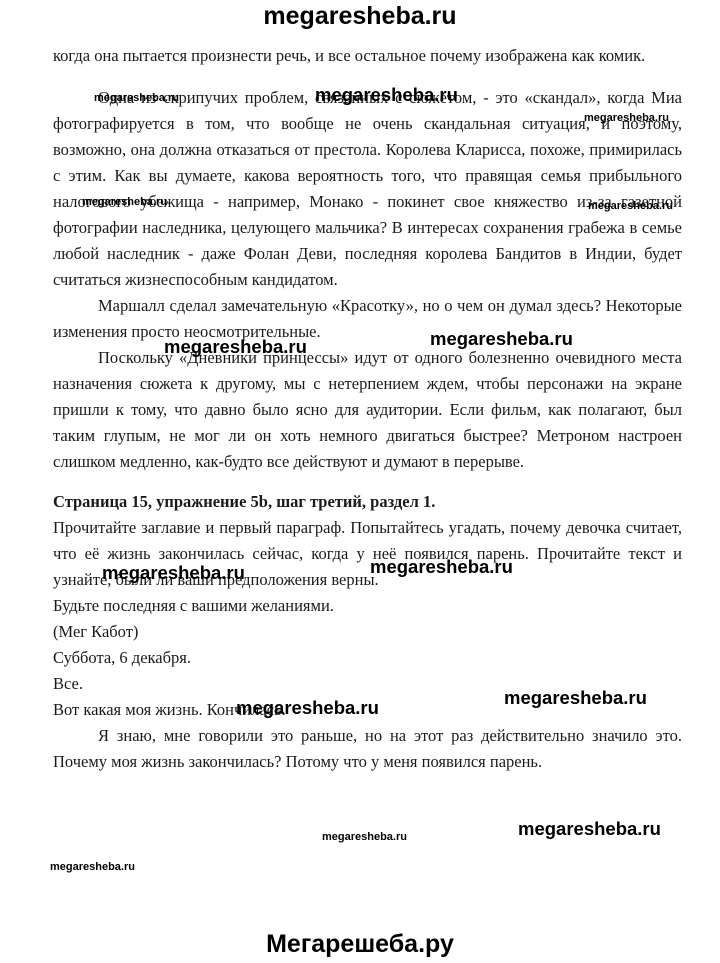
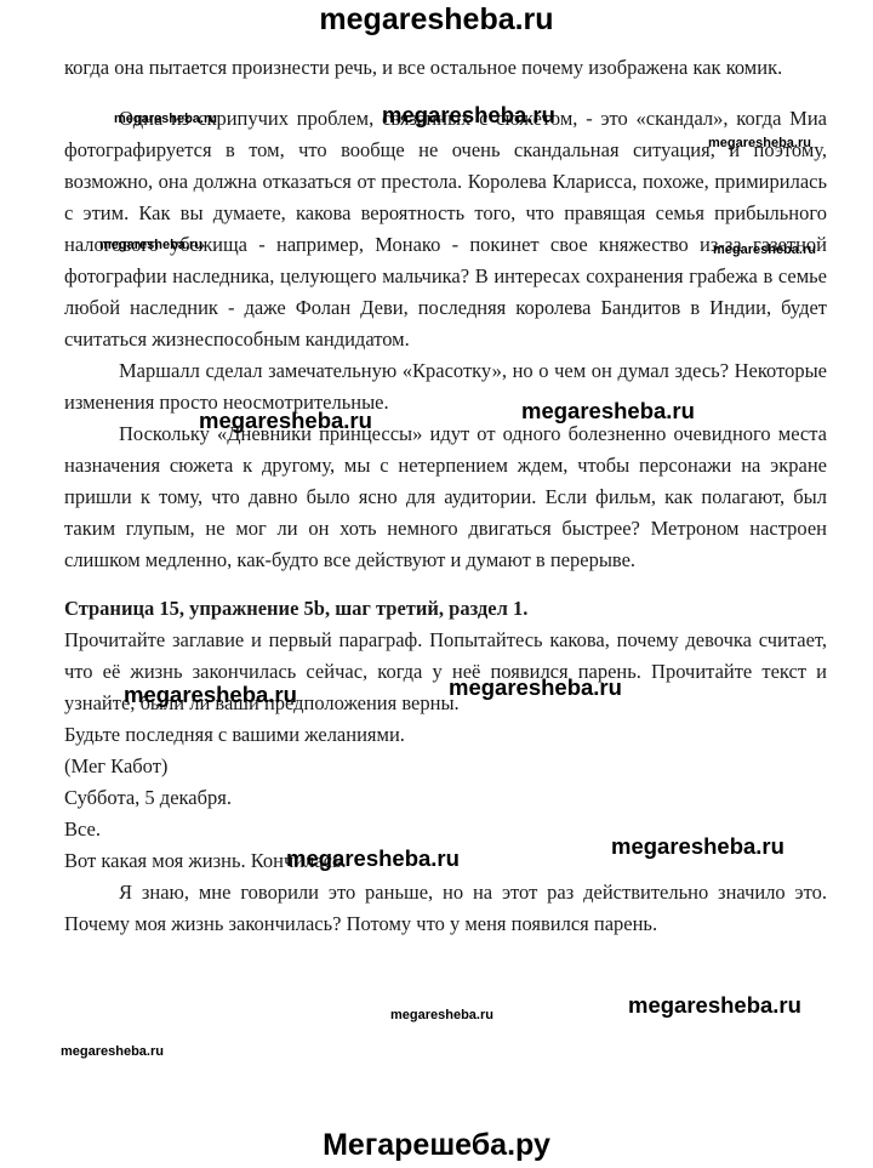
  megaresheba.ru
  когда она пытается произнести речь, и все остальное почему изображена как комик.
  Одна из скрипучих проблем, связанных с сюжетом, - это «скандал», когда Миа фотографируется в том, что вообще не очень скандальная ситуация, и поэтому, возможно, она должна отказаться от престола. Королева Кларисса, похоже, примирилась с этим. Как вы думаете, какова вероятность того, что правящая семья прибыльного налогового убежища - например, Монако - покинет свое княжество из-за газетной фотографии наследника, целующего мальчика? В интересах сохранения грабежа в семье любой наследник - даже Фолан Деви, последняя королева Бандитов в Индии, будет считаться жизнеспособным кандидатом.
  Маршалл сделал замечательную «Красотку», но о чем он думал здесь? Некоторые изменения просто неосмотрительные.
  Поскольку «Дневники принцессы» идут от одного болезненно очевидного места назначения сюжета к другому, мы с нетерпением ждем, чтобы персонажи на экране пришли к тому, что давно было ясно для аудитории. Если фильм, как полагают, был таким глупым, не мог ли он хоть немного двигаться быстрее? Метроном настроен слишком медленно, как-будто все действуют и думают в перерыве.
  Страница 15, упражнение 5b, шаг третий, раздел 1.
- Прочитайте заглавие и первый параграф. Попытайтесь угадать, почему девочка считает, что её жизнь закончилась сейчас, когда у неё появился парень. Прочитайте текст и узнайте, были ли ваши предположения верны.
+ Прочитайте заглавие и первый параграф. Попытайтесь какова, почему девочка считает, что её жизнь закончилась сейчас, когда у неё появился парень. Прочитайте текст и узнайте, были ли ваши предположения верны.
  Будьте последняя с вашими желаниями.
  (Мег Кабот)
- Суббота, 6 декабря.
+ Суббота, 5 декабря.
  Все.
  Вот какая моя жизнь. Кончилась.
  Я знаю, мне говорили это раньше, но на этот раз действительно значило это. Почему моя жизнь закончилась? Потому что у меня появился парень.
  megaresheba.ru
  megaresheba.ru
  megaresheba.ru
  megaresheba.ru
  megaresheba.ru
  megaresheba.ru
  megaresheba.ru
  megaresheba.ru
  megaresheba.ru
  megaresheba.ru
  megaresheba.ru
  megaresheba.ru
  megaresheba.ru
  megaresheba.ru
  Мегарешеба.ру
